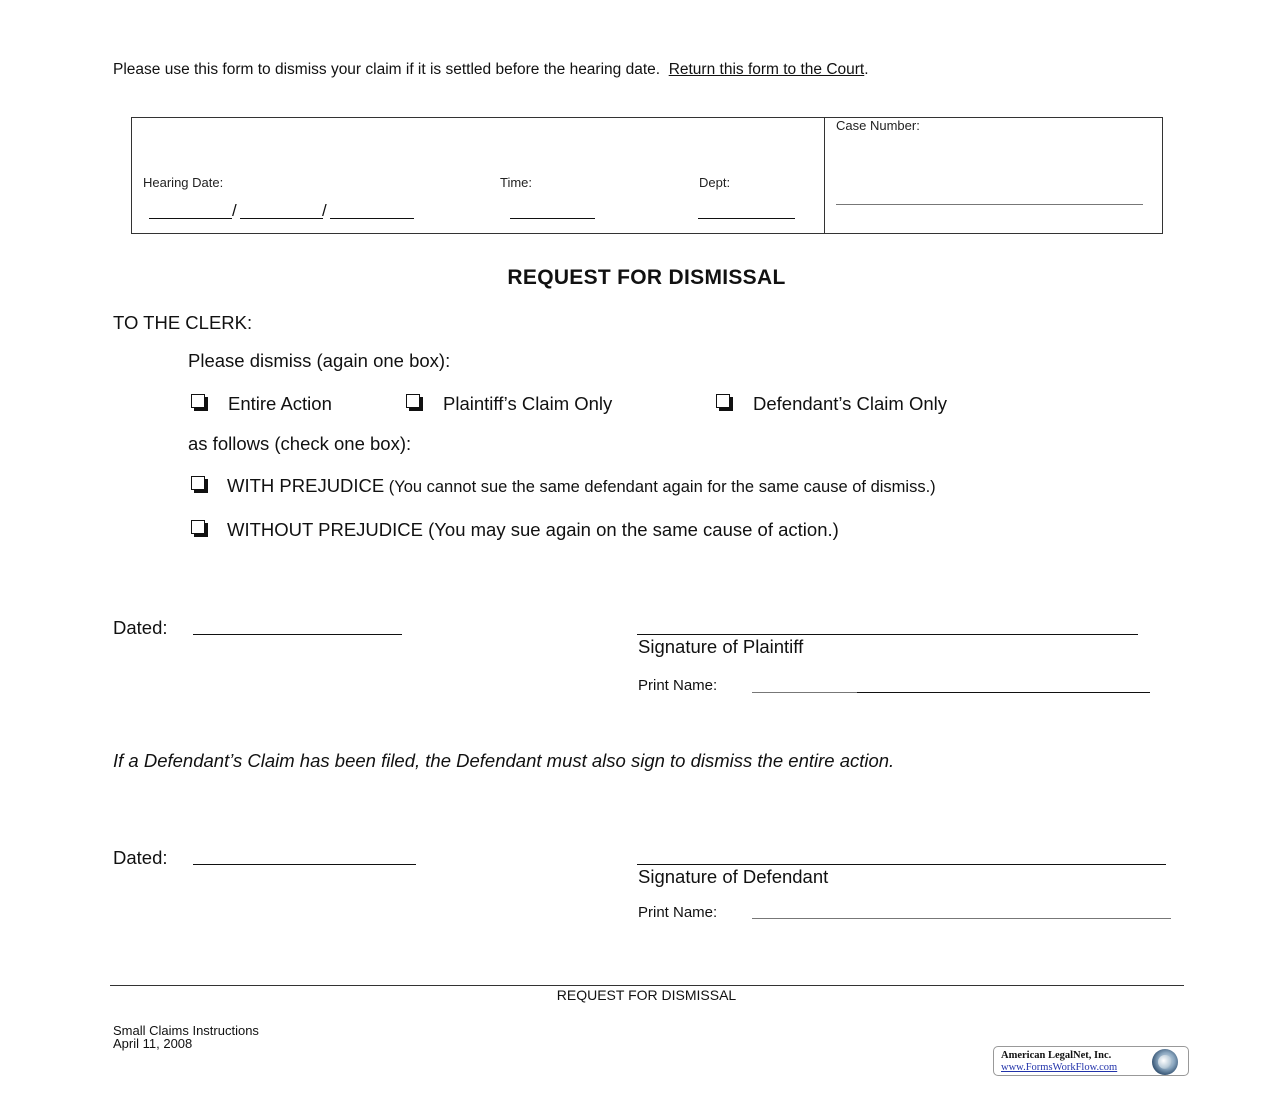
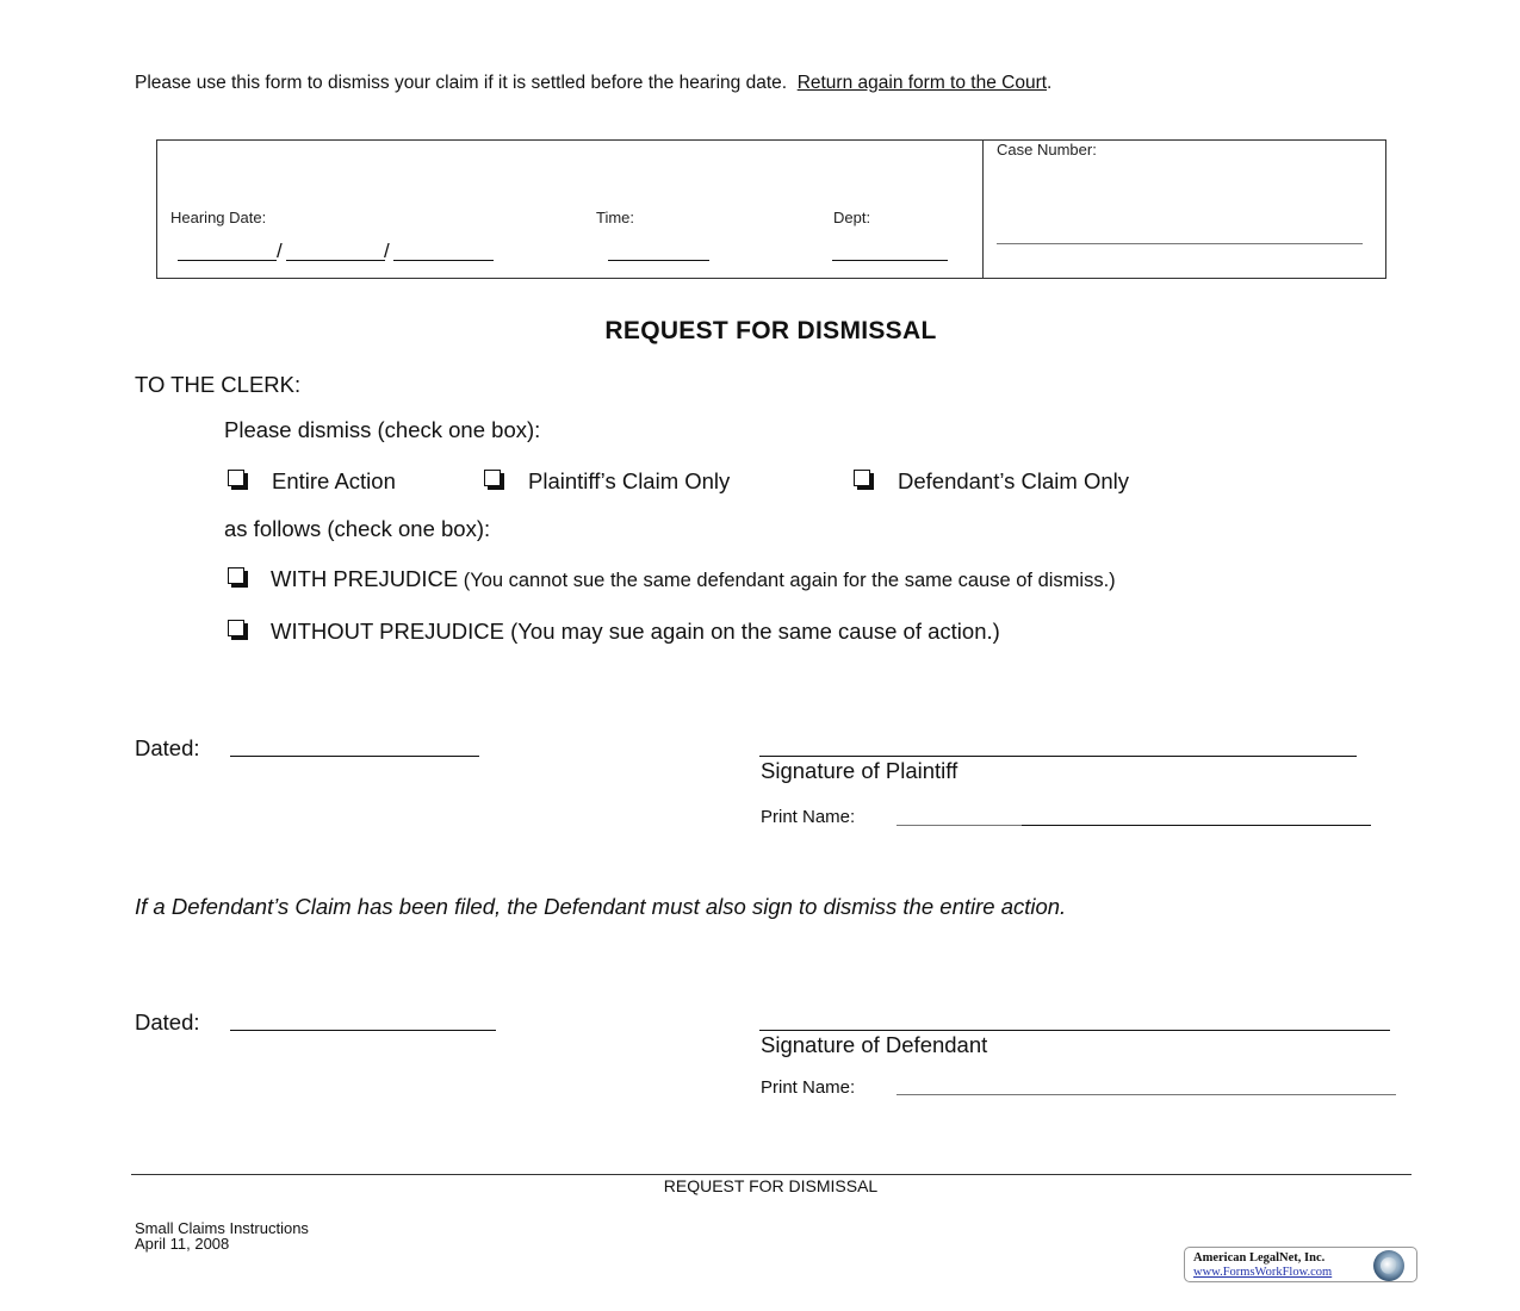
- Please use this form to dismiss your claim if it is settled before the hearing date. Return this form to the Court.
+ Please use this form to dismiss your claim if it is settled before the hearing date. Return again form to the Court.
  Hearing Date:
  /
  /
  Time:
  Dept:
  Case Number:
  REQUEST FOR DISMISSAL
  TO THE CLERK:
- Please dismiss (again one box):
+ Please dismiss (check one box):
  Entire Action
  Plaintiff’s Claim Only
  Defendant’s Claim Only
  as follows (check one box):
  WITH PREJUDICE (You cannot sue the same defendant again for the same cause of dismiss.)
  WITHOUT PREJUDICE (You may sue again on the same cause of action.)
  Dated:
  Signature of Plaintiff
  Print Name:
  If a Defendant’s Claim has been filed, the Defendant must also sign to dismiss the entire action.
  Dated:
  Signature of Defendant
  Print Name:
  REQUEST FOR DISMISSAL
  Small Claims Instructions
  April 11, 2008
  American LegalNet, Inc.
  www.FormsWorkFlow.com
